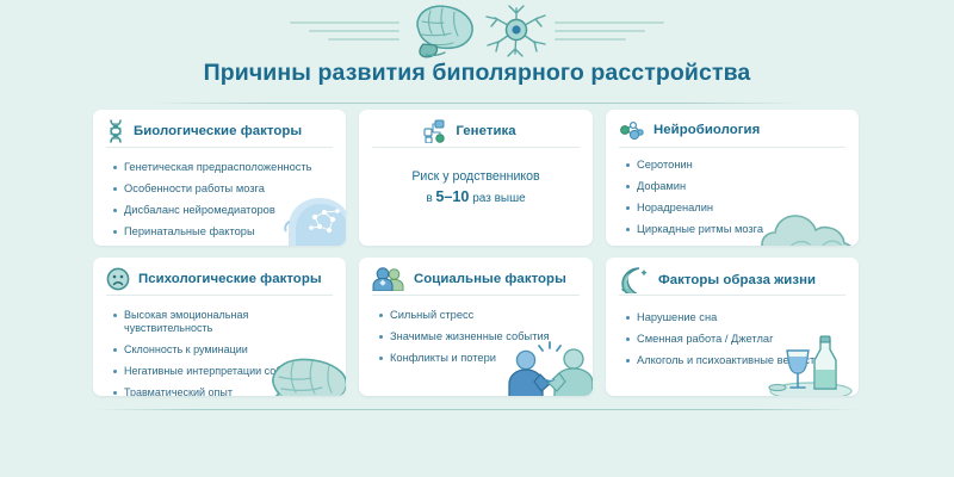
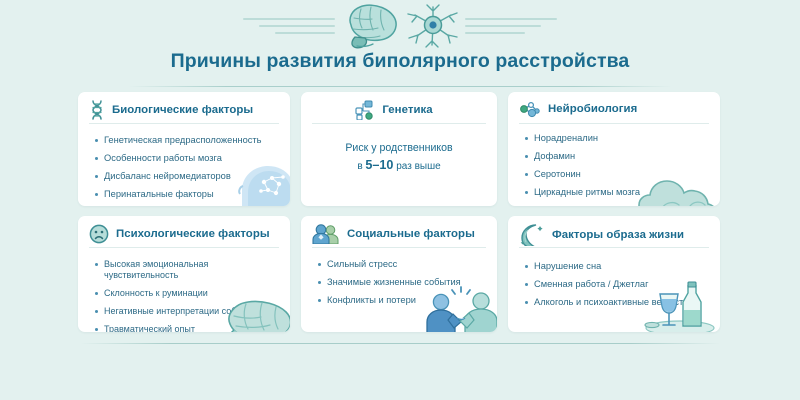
  Причины развития биполярного расстройства
  Биологические факторы
  Генетическая предрасположенность
  Особенности работы мозга
  Дисбаланс нейромедиаторов
  Перинатальные факторы
  Генетика
  Риск у родственников
  в 5–10 раз выше
  Нейробиология
- Серотонин
+ Норадреналин
  Дофамин
- Норадреналин
+ Серотонин
  Циркадные ритмы мозга
  Психологические факторы
  Высокая эмоциональная чувствительность
  Склонность к руминации
  Негативные интерпретации со
  Травматический опыт
  Социальные факторы
  Сильный стресс
  Значимые жизненные события
  Конфликты и потери
  Факторы образа жизни
  Нарушение сна
  Сменная работа / Джетлаг
  Алкоголь и психоактивные вет
